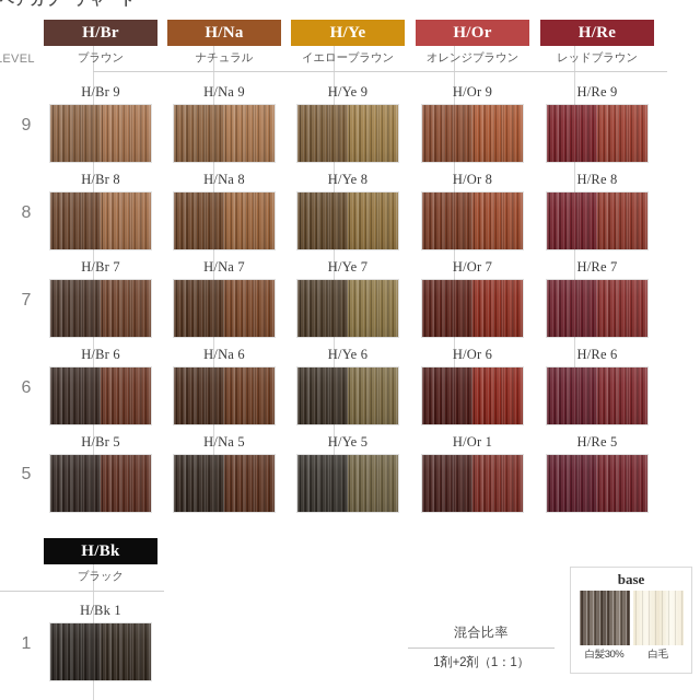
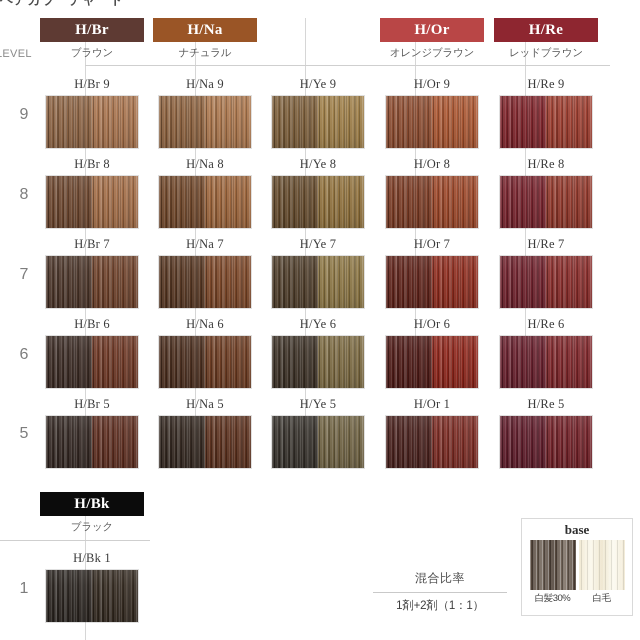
  EVEL
  H/Br
  ブラウン
  H/Na
  ナチュラル
- H/Ye
- イエローブラウン
  H/Or
  オレンジブラウン
  H/Re
  レッドブラウン
  9
  8
  7
  6
  5
  H/Br 9
  H/Br 8
  H/Br 7
  H/Br 6
  H/Br 5
  H/Na 9
  H/Na 8
  H/Na 7
  H/Na 6
  H/Na 5
  H/Ye 9
  H/Ye 8
  H/Ye 7
  H/Ye 6
  H/Ye 5
  H/Or 9
  H/Or 8
  H/Or 7
  H/Or 6
  H/Or 1
  H/Re 9
  H/Re 8
  H/Re 7
  H/Re 6
  H/Re 5
  H/Bk
  ブラック
  1
  H/Bk 1
  混合比率
  1剤+2剤（1：1）
  base
  白髪30%
  白毛
